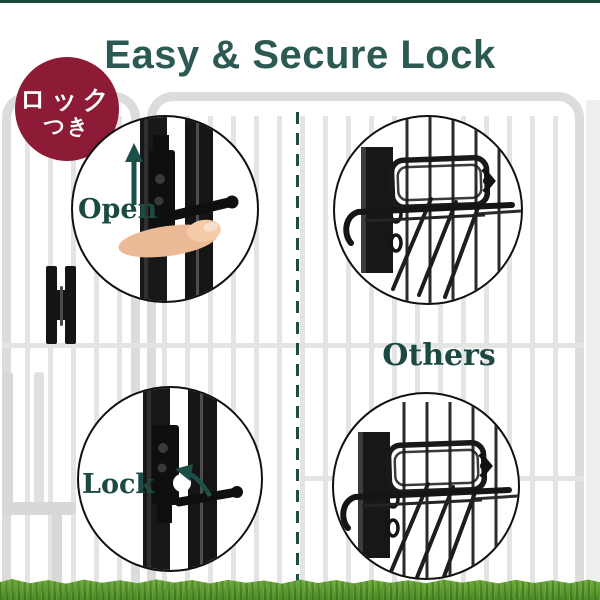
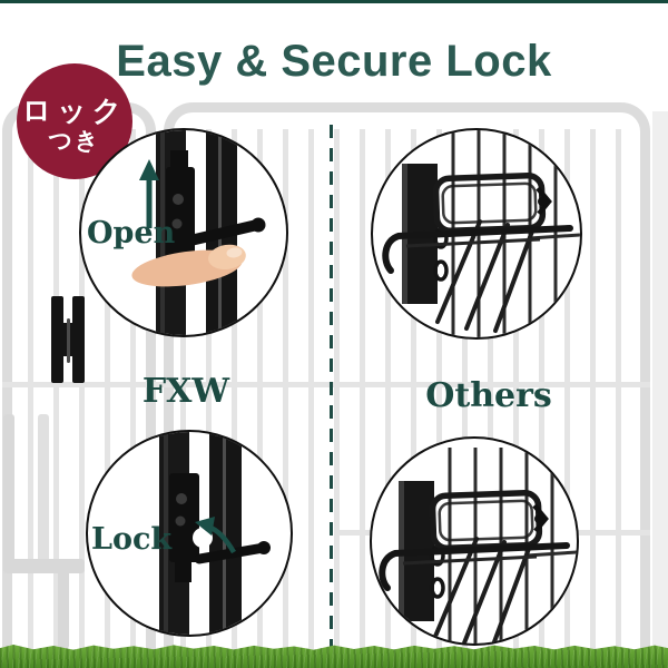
  Easy & Secure Lock
  ロック
  つき
+ FXW
  Others
  Open
  Lock
